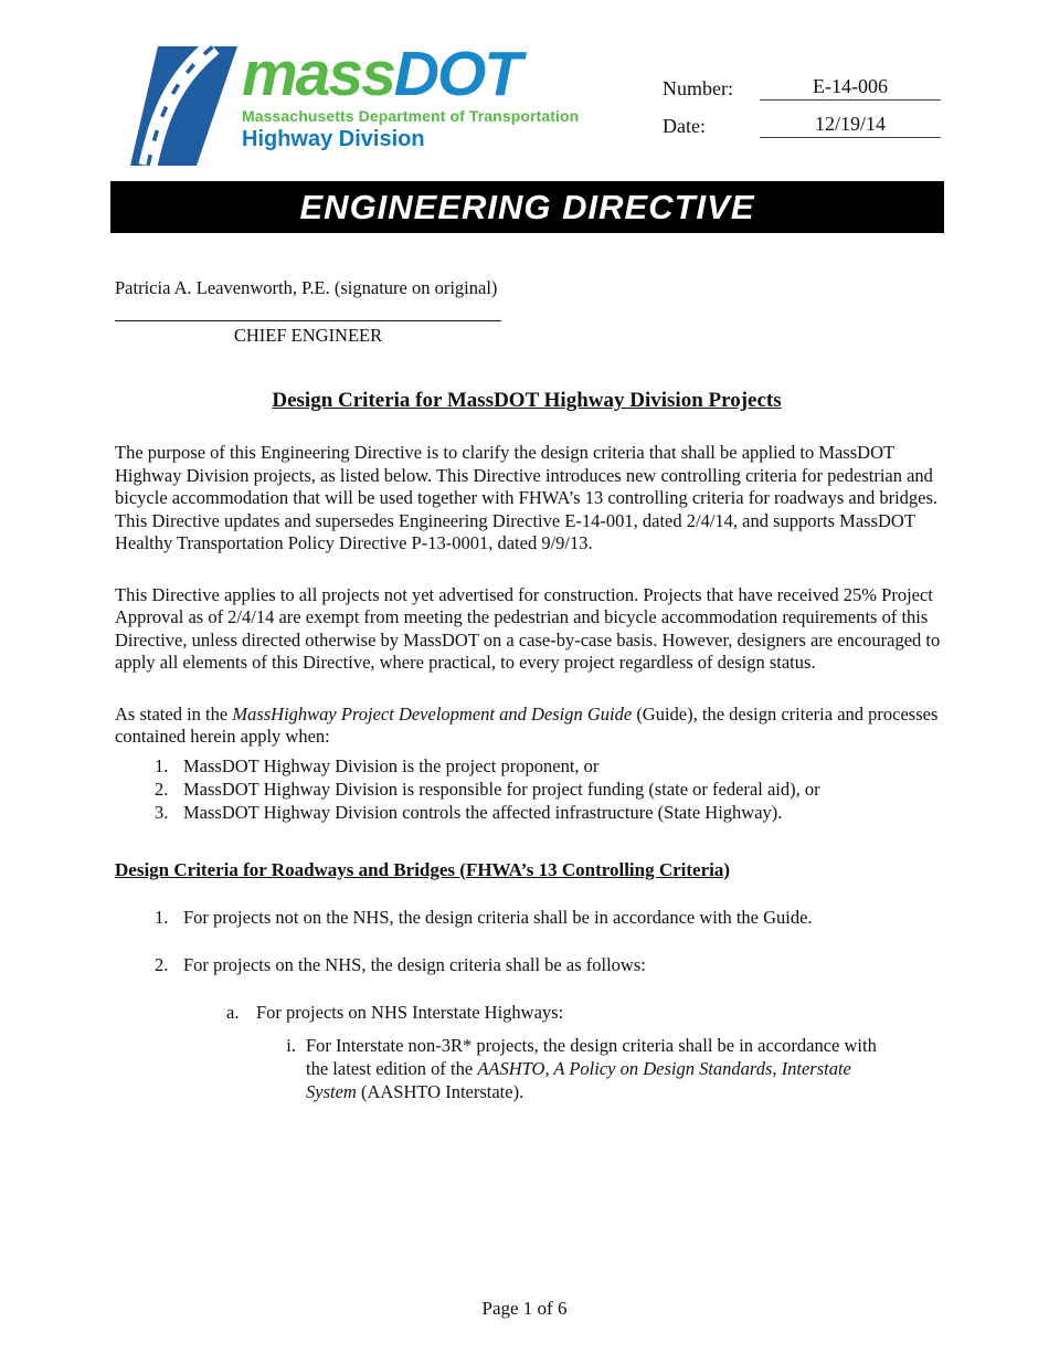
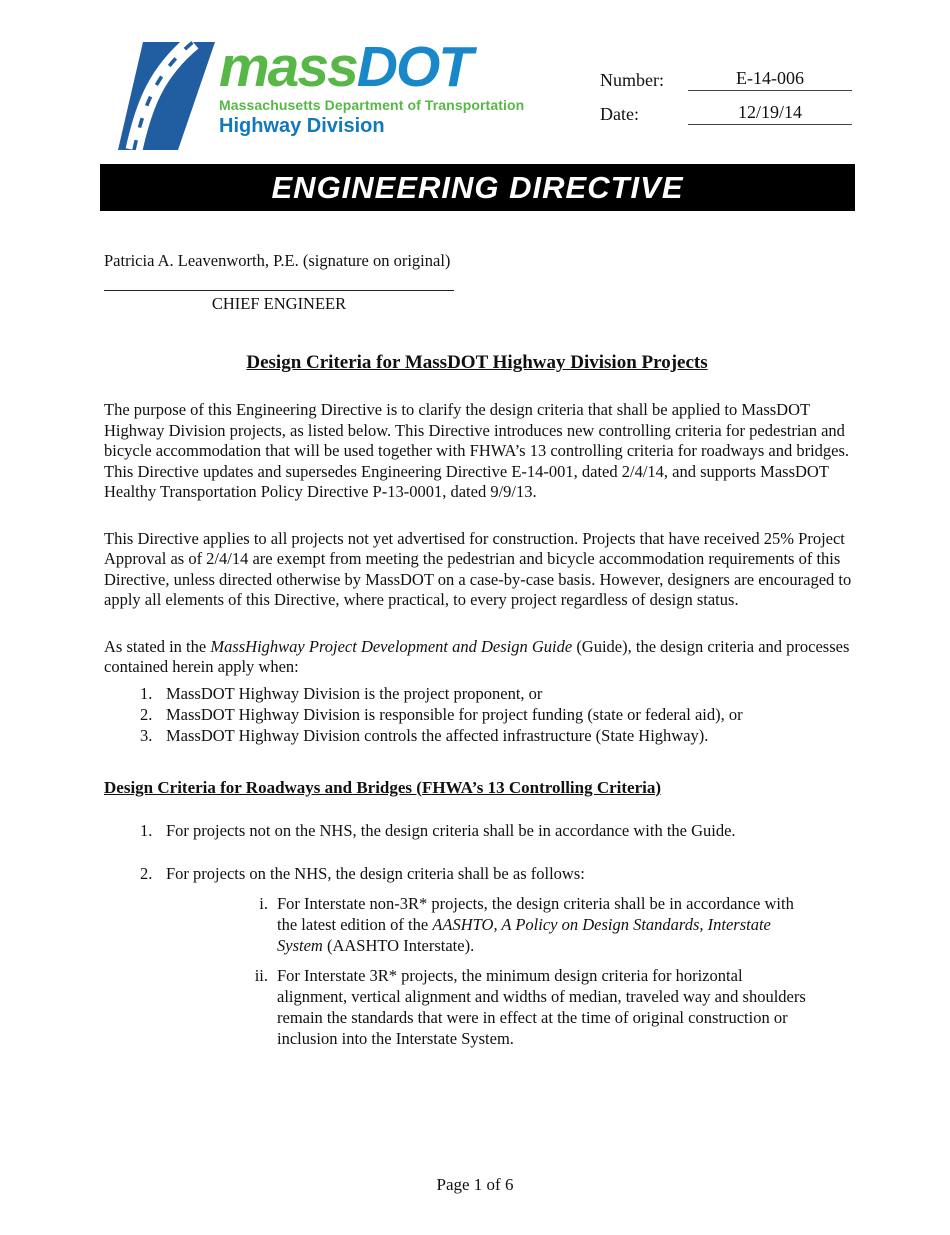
  massDOT
  Massachusetts Department of Transportation
  Highway Division
  Number:
  E-14-006
  Date:
  12/19/14
  ENGINEERING DIRECTIVE
  Patricia A. Leavenworth, P.E. (signature on original)
  CHIEF ENGINEER
  Design Criteria for MassDOT Highway Division Projects
  The purpose of this Engineering Directive is to clarify the design criteria that shall be applied to MassDOT Highway Division projects, as listed below. This Directive introduces new controlling criteria for pedestrian and bicycle accommodation that will be used together with FHWA’s 13 controlling criteria for roadways and bridges. This Directive updates and supersedes Engineering Directive E-14-001, dated 2/4/14, and supports MassDOT Healthy Transportation Policy Directive P-13-0001, dated 9/9/13.
  This Directive applies to all projects not yet advertised for construction. Projects that have received 25% Project Approval as of 2/4/14 are exempt from meeting the pedestrian and bicycle accommodation requirements of this Directive, unless directed otherwise by MassDOT on a case-by-case basis. However, designers are encouraged to apply all elements of this Directive, where practical, to every project regardless of design status.
  As stated in the MassHighway Project Development and Design Guide (Guide), the design criteria and processes contained herein apply when:
  1.
  MassDOT Highway Division is the project proponent, or
  2.
  MassDOT Highway Division is responsible for project funding (state or federal aid), or
  3.
  MassDOT Highway Division controls the affected infrastructure (State Highway).
  Design Criteria for Roadways and Bridges (FHWA’s 13 Controlling Criteria)
  1.
  For projects not on the NHS, the design criteria shall be in accordance with the Guide.
  2.
  For projects on the NHS, the design criteria shall be as follows:
- a.
- For projects on NHS Interstate Highways:
  i.
  For Interstate non-3R* projects, the design criteria shall be in accordance with the latest edition of the AASHTO, A Policy on Design Standards, Interstate System (AASHTO Interstate).
+ ii.
+ For Interstate 3R* projects, the minimum design criteria for horizontal alignment, vertical alignment and widths of median, traveled way and shoulders remain the standards that were in effect at the time of original construction or inclusion into the Interstate System.
  Page 1 of 6
